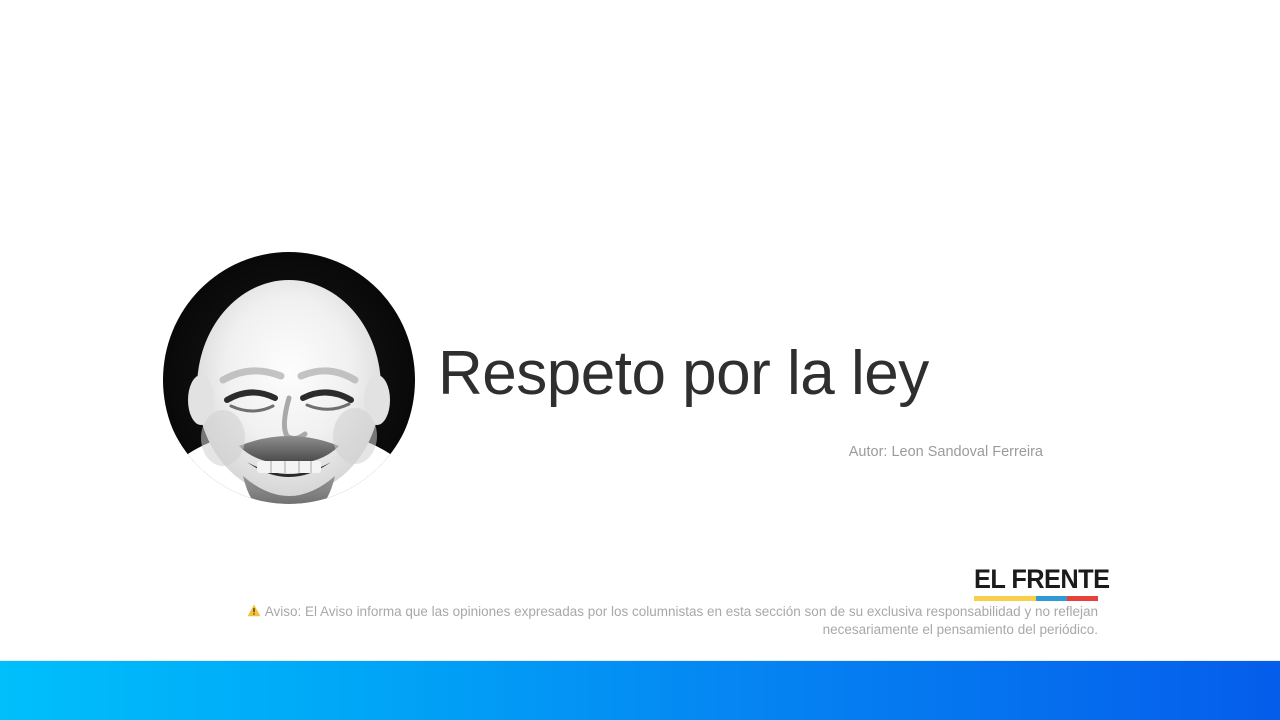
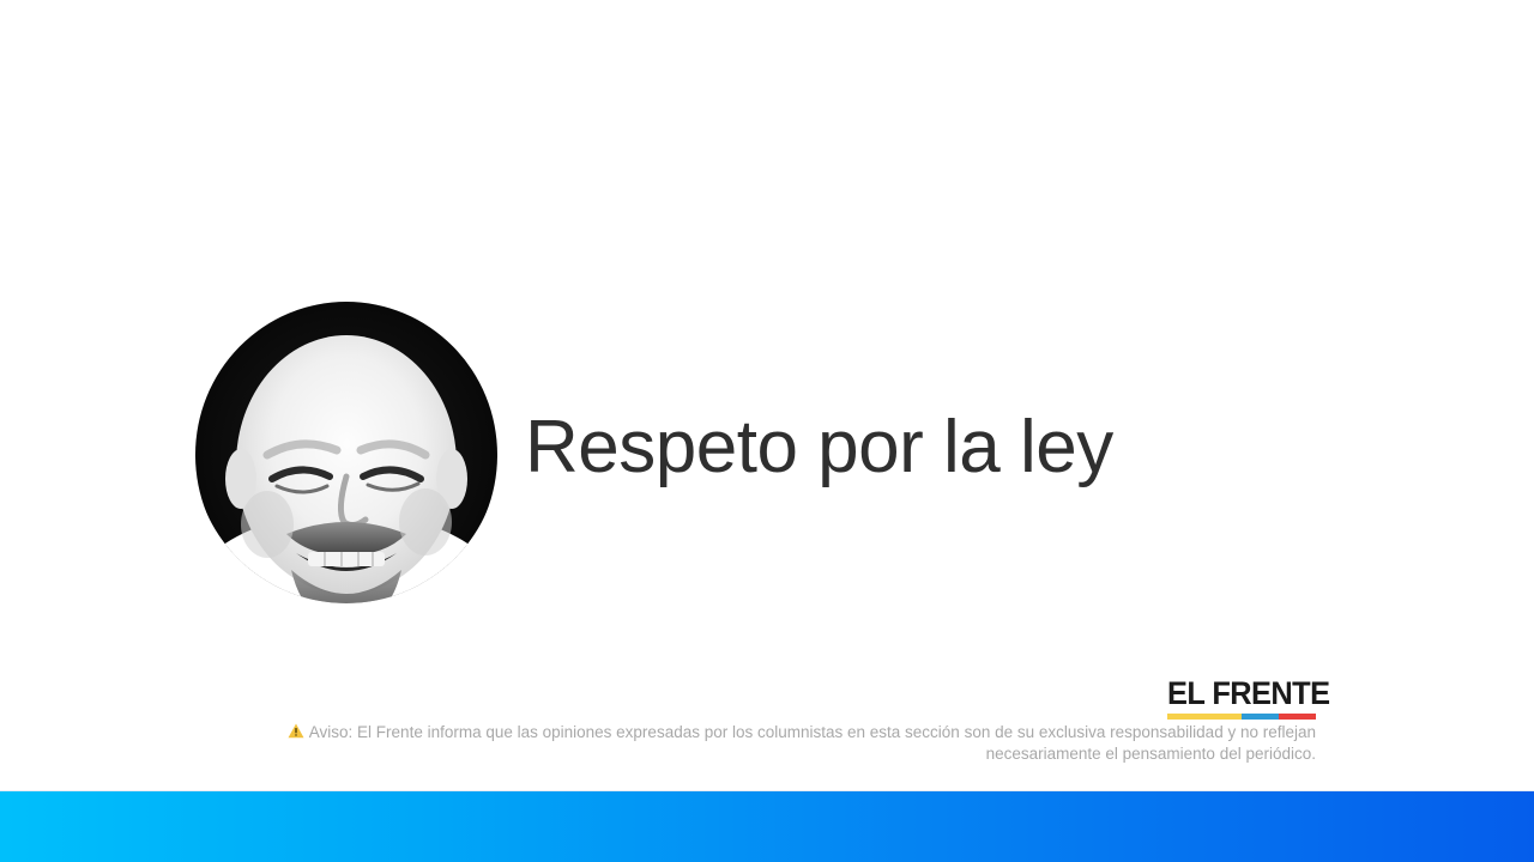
  Respeto por la ley
- Autor: Leon Sandoval Ferreira
  EL FRENTE
- Aviso: El Aviso informa que las opiniones expresadas por los columnistas en esta sección son de su exclusiva responsabilidad y no reflejan necesariamente el pensamiento del periódico.
+ Aviso: El Frente informa que las opiniones expresadas por los columnistas en esta sección son de su exclusiva responsabilidad y no reflejan necesariamente el pensamiento del periódico.
